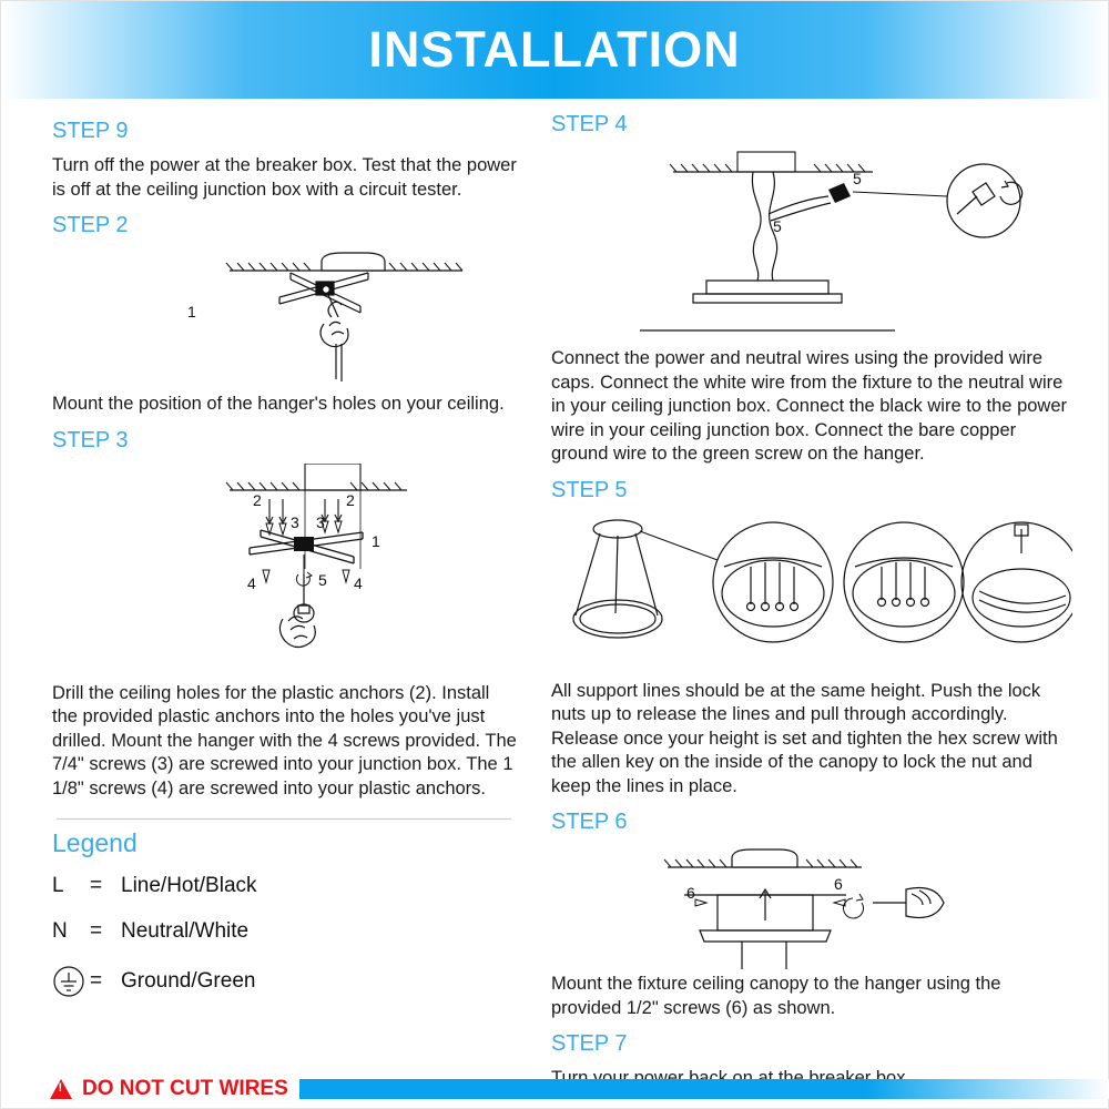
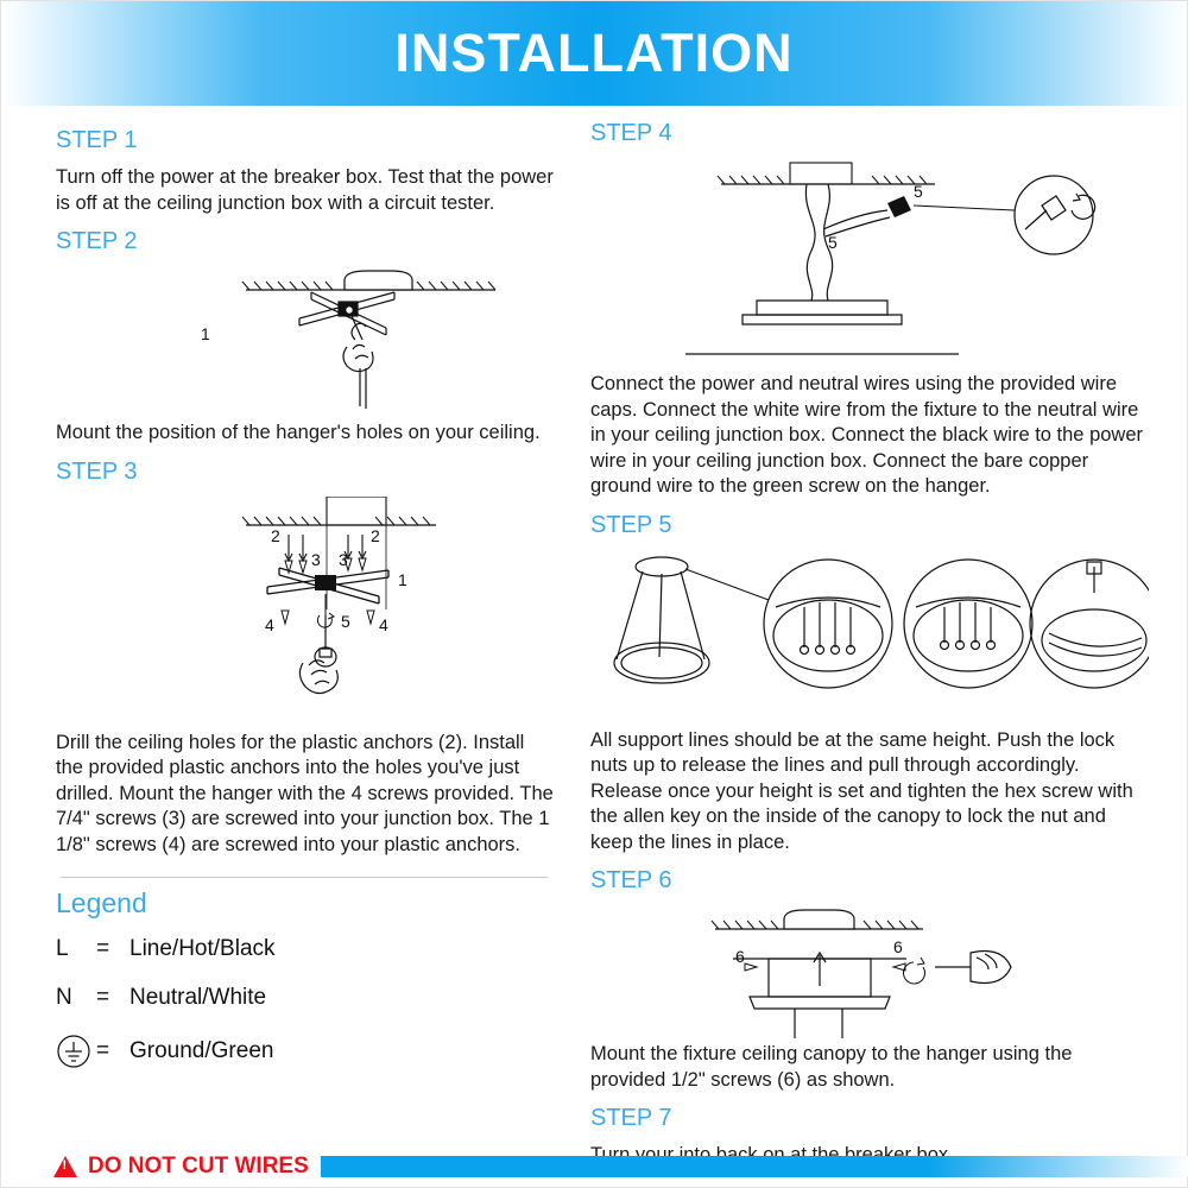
  INSTALLATION
- STEP 9
+ STEP 1
  Turn off the power at the breaker box. Test that the power is off at the ceiling junction box with a circuit tester.
  STEP 2
  1
  Mount the position of the hanger's holes on your ceiling.
  STEP 3
  2
  2
  3
  3
  1
  4
  4
  5
  Drill the ceiling holes for the plastic anchors (2). Install the provided plastic anchors into the holes you've just drilled. Mount the hanger with the 4 screws provided. The 7/4" screws (3) are screwed into your junction box. The 1 1/8" screws (4) are screwed into your plastic anchors.
  Legend
  L
  =
  Line/Hot/Black
  N
  =
  Neutral/White
  =
  Ground/Green
  STEP 4
  5
  5
  Connect the power and neutral wires using the provided wire caps. Connect the white wire from the fixture to the neutral wire in your ceiling junction box. Connect the black wire to the power wire in your ceiling junction box. Connect the bare copper ground wire to the green screw on the hanger.
  STEP 5
  All support lines should be at the same height. Push the lock nuts up to release the lines and pull through accordingly. Release once your height is set and tighten the hex screw with the allen key on the inside of the canopy to lock the nut and keep the lines in place.
  STEP 6
  6
  6
  Mount the fixture ceiling canopy to the hanger using the provided 1/2" screws (6) as shown.
  STEP 7
- Turn your power back on at the breaker box.
+ Turn your into back on at the breaker box.
  DO NOT CUT WIRES
